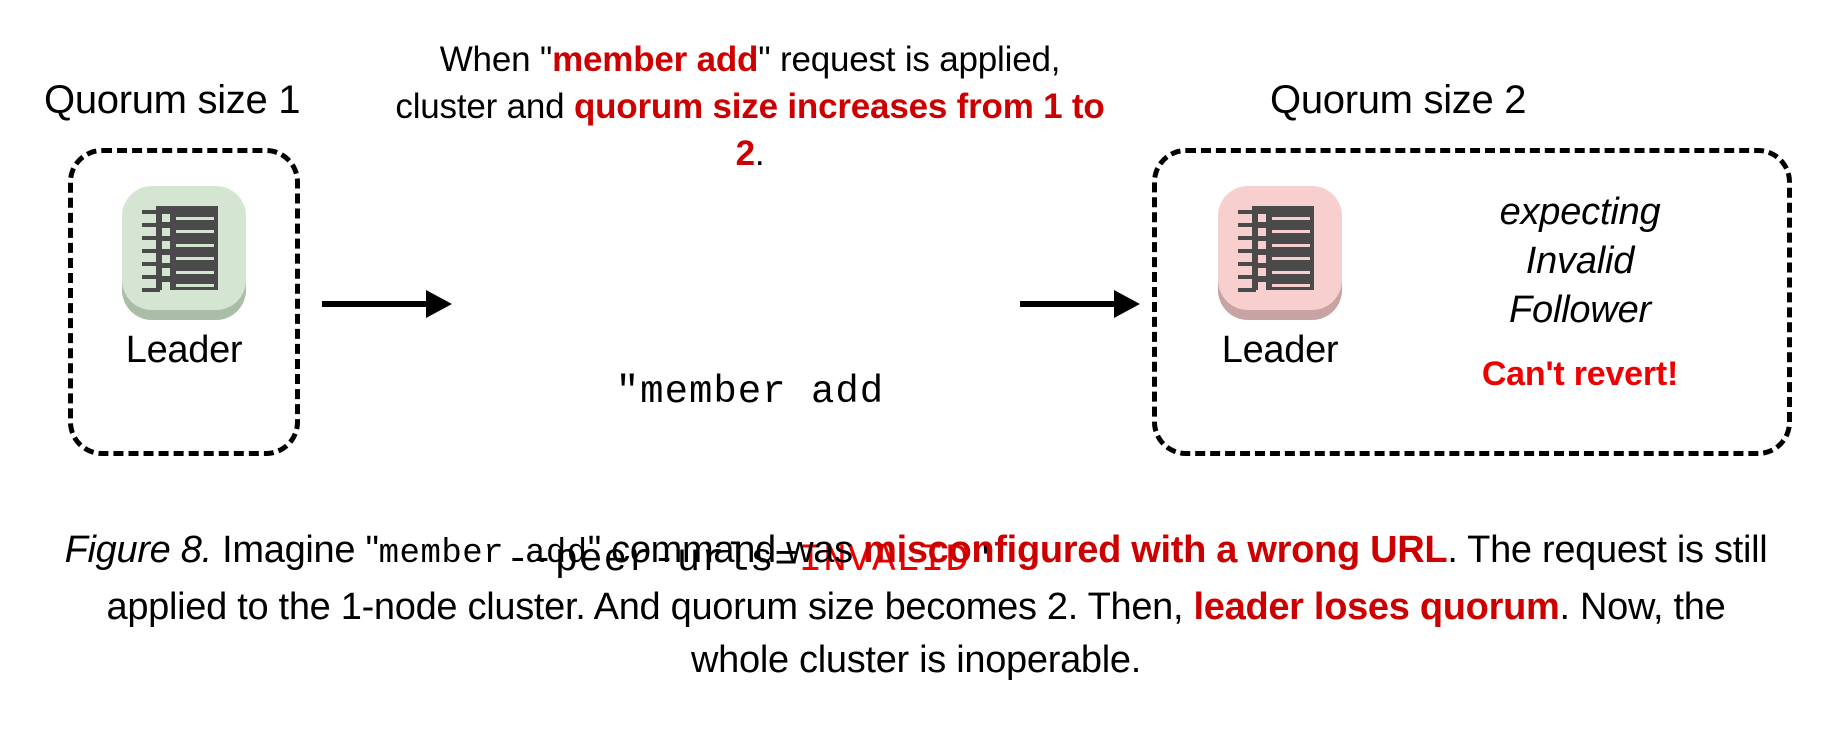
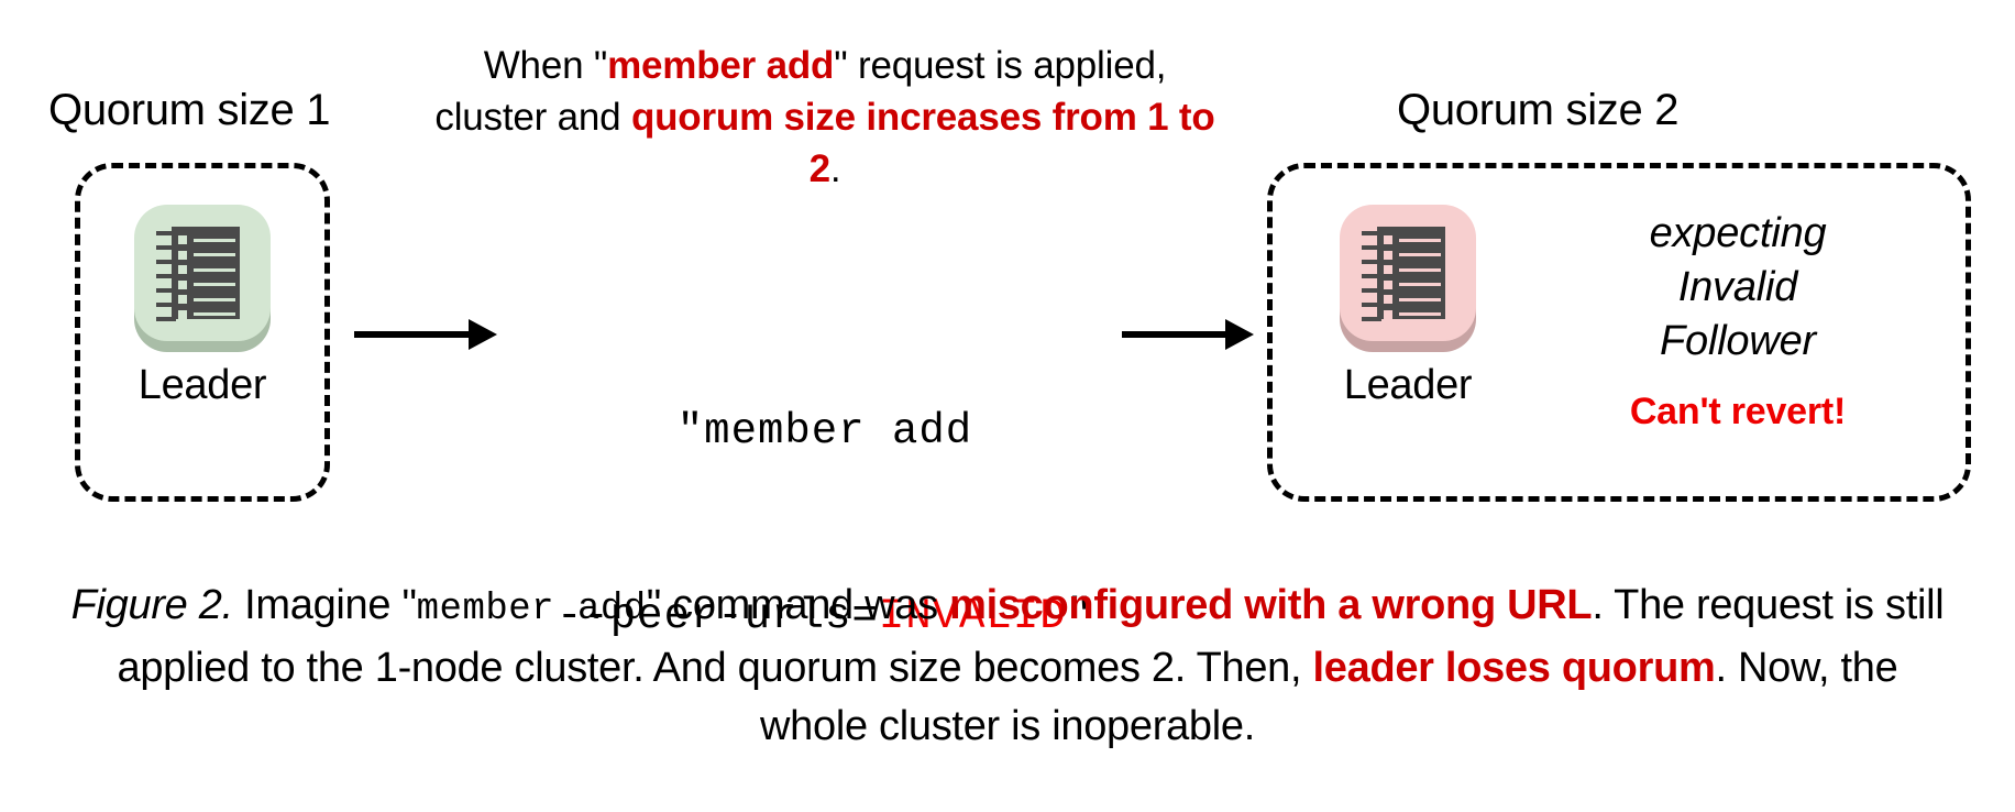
  When "member add" request is applied, cluster and quorum size increases from 1 to 2.
  Quorum size 1
  Leader
  "member add
  --peer-urls=INVALID"
  Quorum size 2
  Leader
  expecting
  Invalid
  Follower
  Can't revert!
- Figure 8. Imagine "member add" command was misconfigured with a wrong URL. The request is still applied to the 1-node cluster. And quorum size becomes 2. Then, leader loses quorum. Now, the whole cluster is inoperable.
+ Figure 2. Imagine "member add" command was misconfigured with a wrong URL. The request is still applied to the 1-node cluster. And quorum size becomes 2. Then, leader loses quorum. Now, the whole cluster is inoperable.
